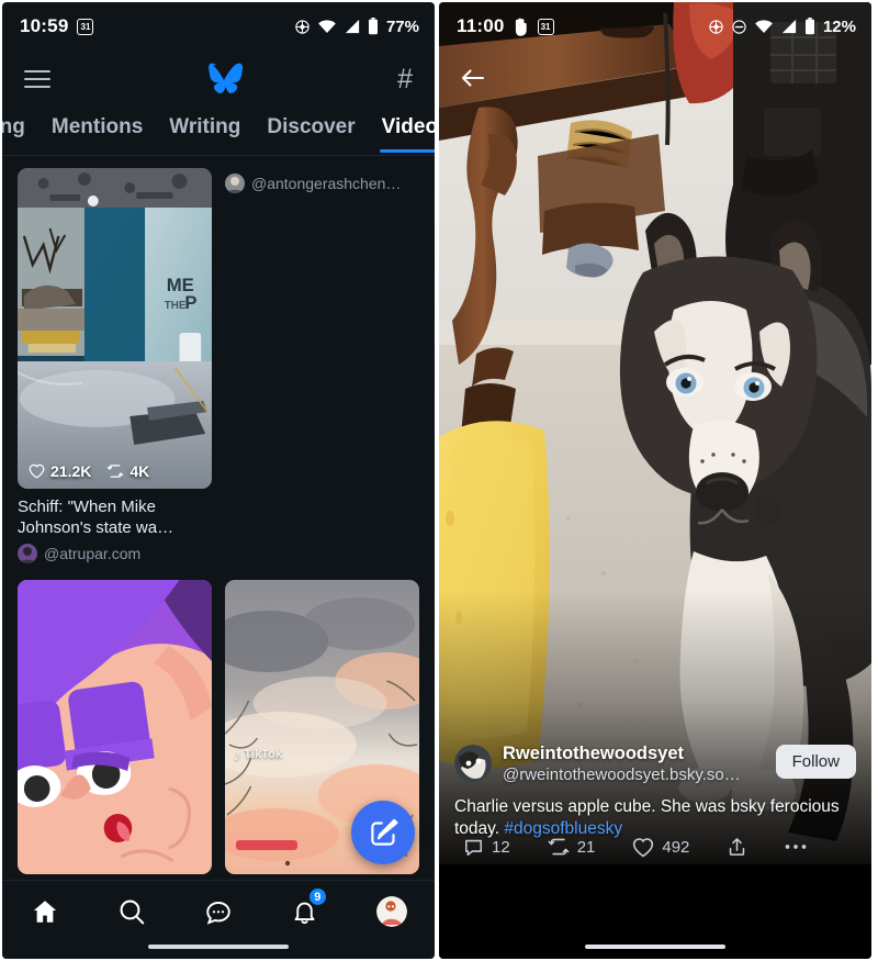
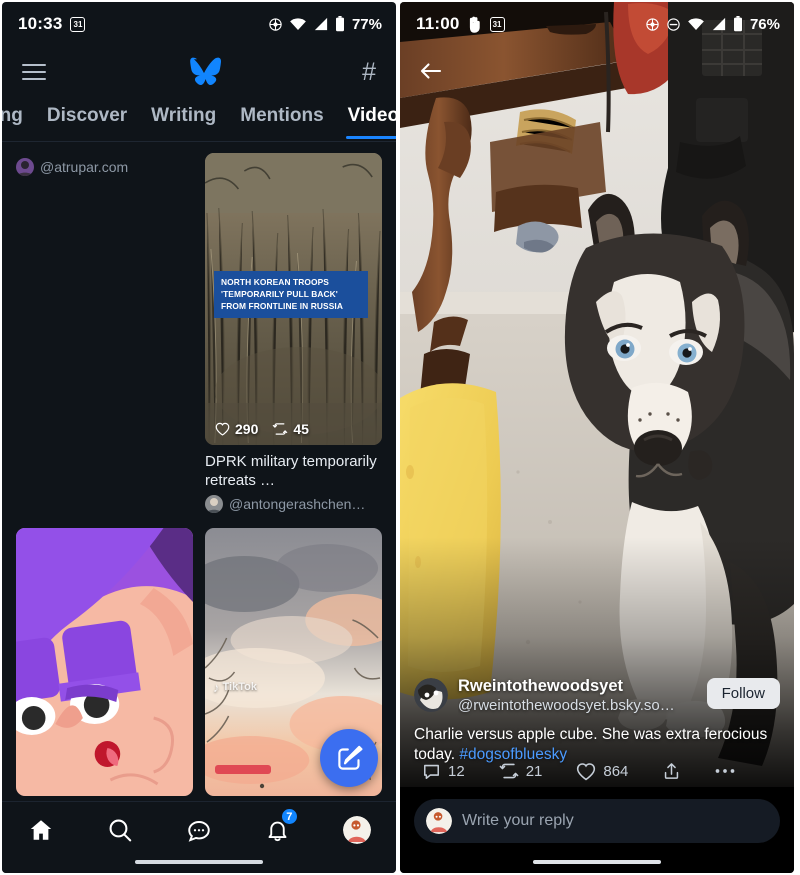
- 10:59
+ 10:33
  31
  77%
  #
- Mentions
+ Discover
  Writing
- Discover
+ Mentions
  Video
- ME
- THE
- P
- 21.2K
- 4K
- Schiff: "When Mike Johnson's state wa…
  @atrupar.com
+ NORTH KOREAN TROOPS
+ 'TEMPORARILY PULL BACK'
+ FROM FRONTLINE IN RUSSIA
+ 290
+ 45
+ DPRK military temporarily retreats …
  @antongerashchen…
  ♪
  TikTok
- 9
+ 7
  11:00
  31
- 12%
+ 76%
  Rweintothewoodsyet
  @rweintothewoodsyet.bsky.so…
  Follow
- Charlie versus apple cube. She was bsky ferocious today. #dogsofbluesky
+ Charlie versus apple cube. She was extra ferocious today. #dogsofbluesky
  12
  21
- 492
+ 864
+ Write your reply
